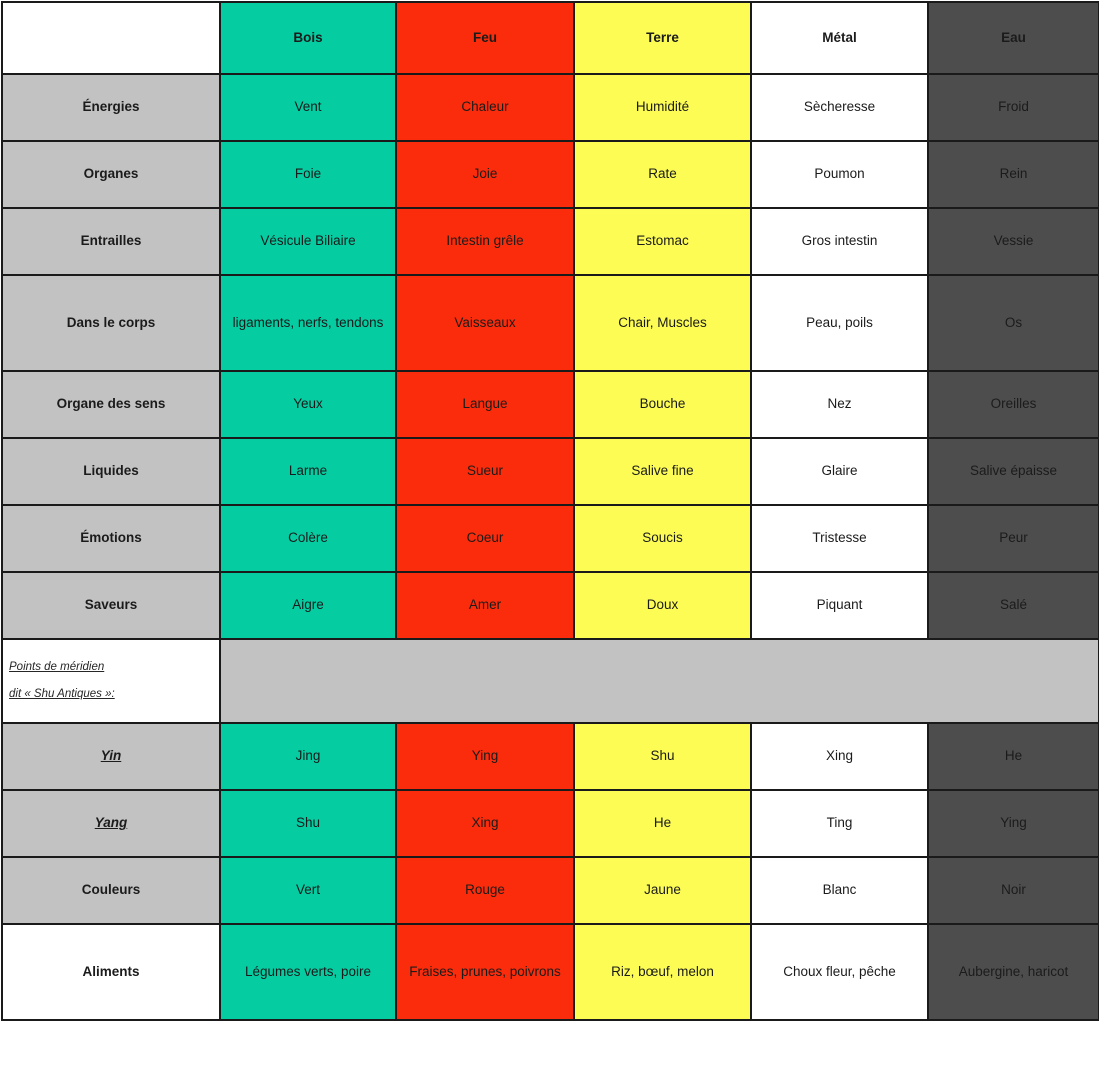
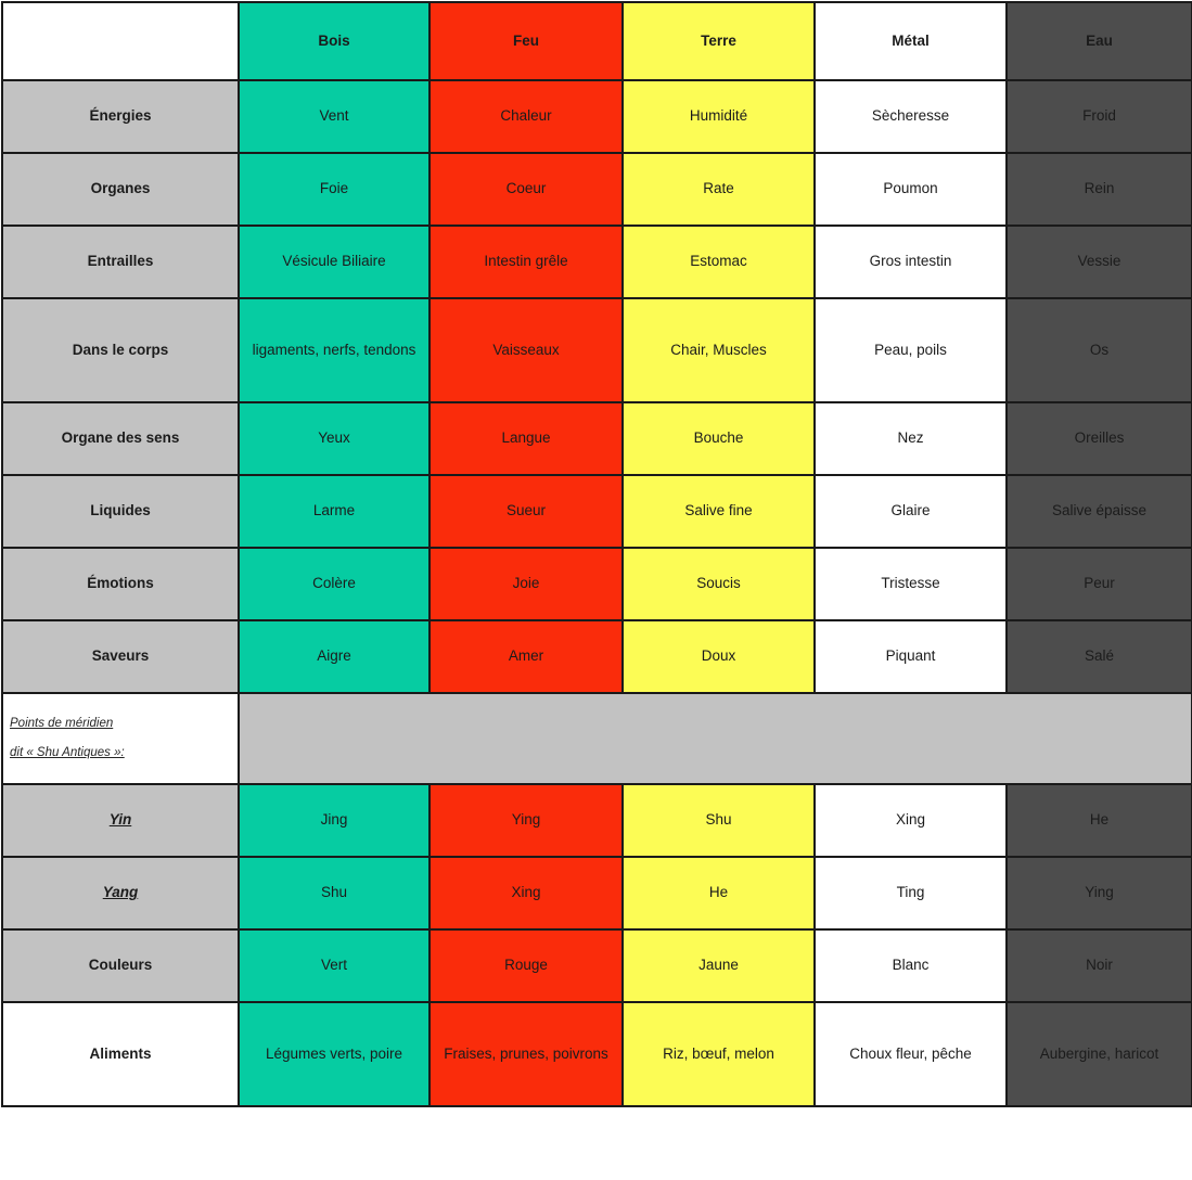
  	Bois	Feu	Terre	Métal	Eau
  Énergies	Vent	Chaleur	Humidité	Sècheresse	Froid
- Organes	Foie	Joie	Rate	Poumon	Rein
+ Organes	Foie	Coeur	Rate	Poumon	Rein
  Entrailles	Vésicule Biliaire	Intestin grêle	Estomac	Gros intestin	Vessie
  Dans le corps	ligaments, nerfs, tendons	Vaisseaux	Chair, Muscles	Peau, poils	Os
  Organe des sens	Yeux	Langue	Bouche	Nez	Oreilles
  Liquides	Larme	Sueur	Salive fine	Glaire	Salive épaisse
- Émotions	Colère	Coeur	Soucis	Tristesse	Peur
+ Émotions	Colère	Joie	Soucis	Tristesse	Peur
  Saveurs	Aigre	Amer	Doux	Piquant	Salé
  Points de méridien dit « Shu Antiques »:
  Yin	Jing	Ying	Shu	Xing	He
  Yang	Shu	Xing	He	Ting	Ying
  Couleurs	Vert	Rouge	Jaune	Blanc	Noir
  Aliments	Légumes verts, poire	Fraises, prunes, poivrons	Riz, bœuf, melon	Choux fleur, pêche	Aubergine, haricot
